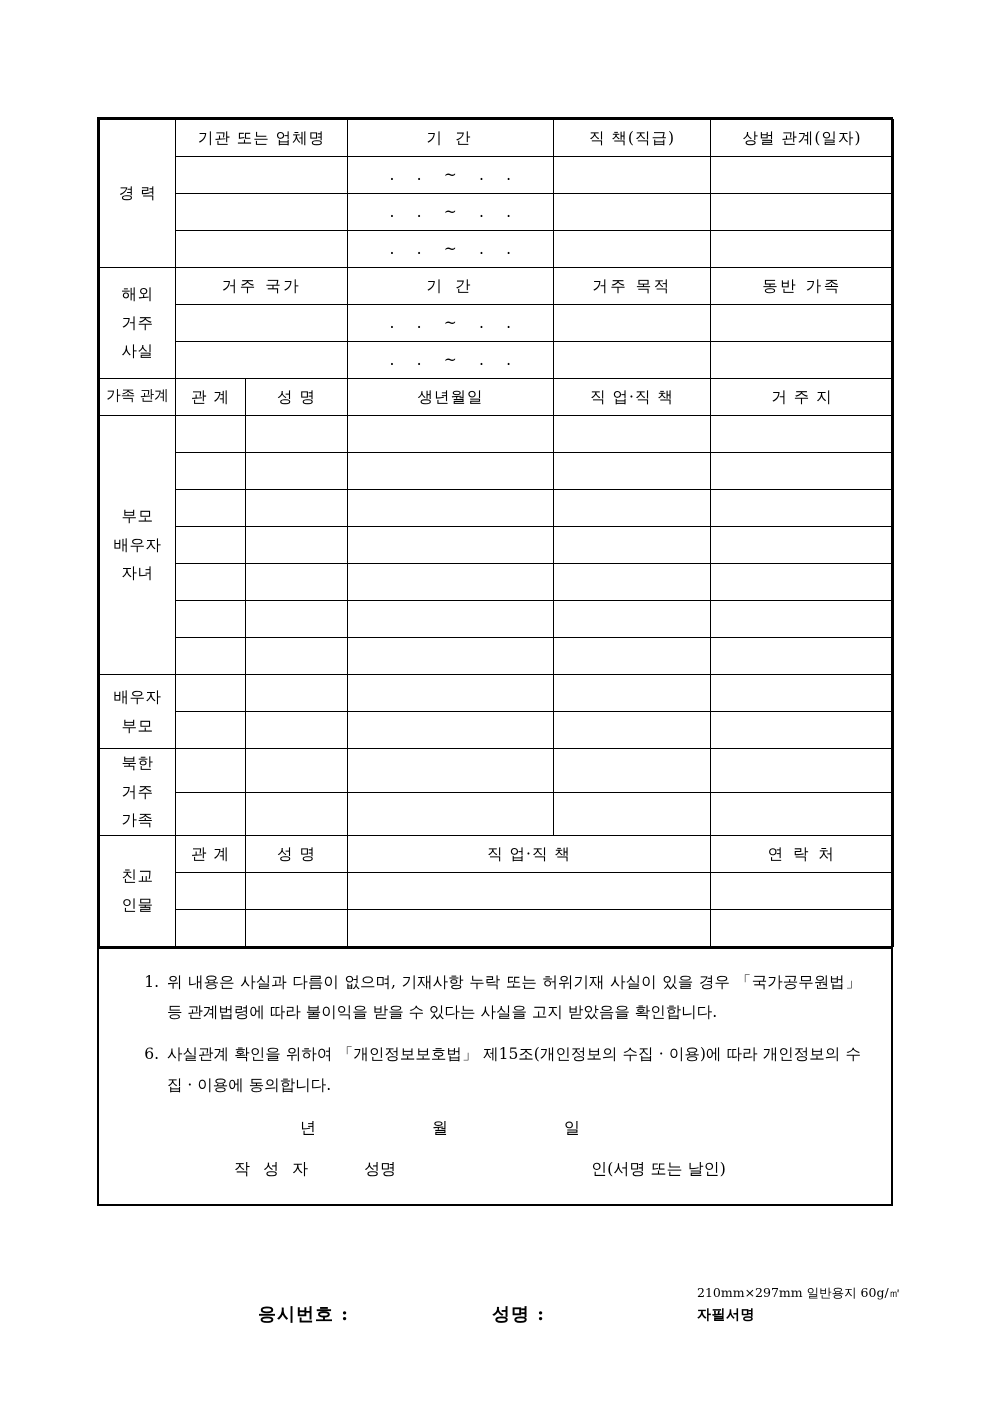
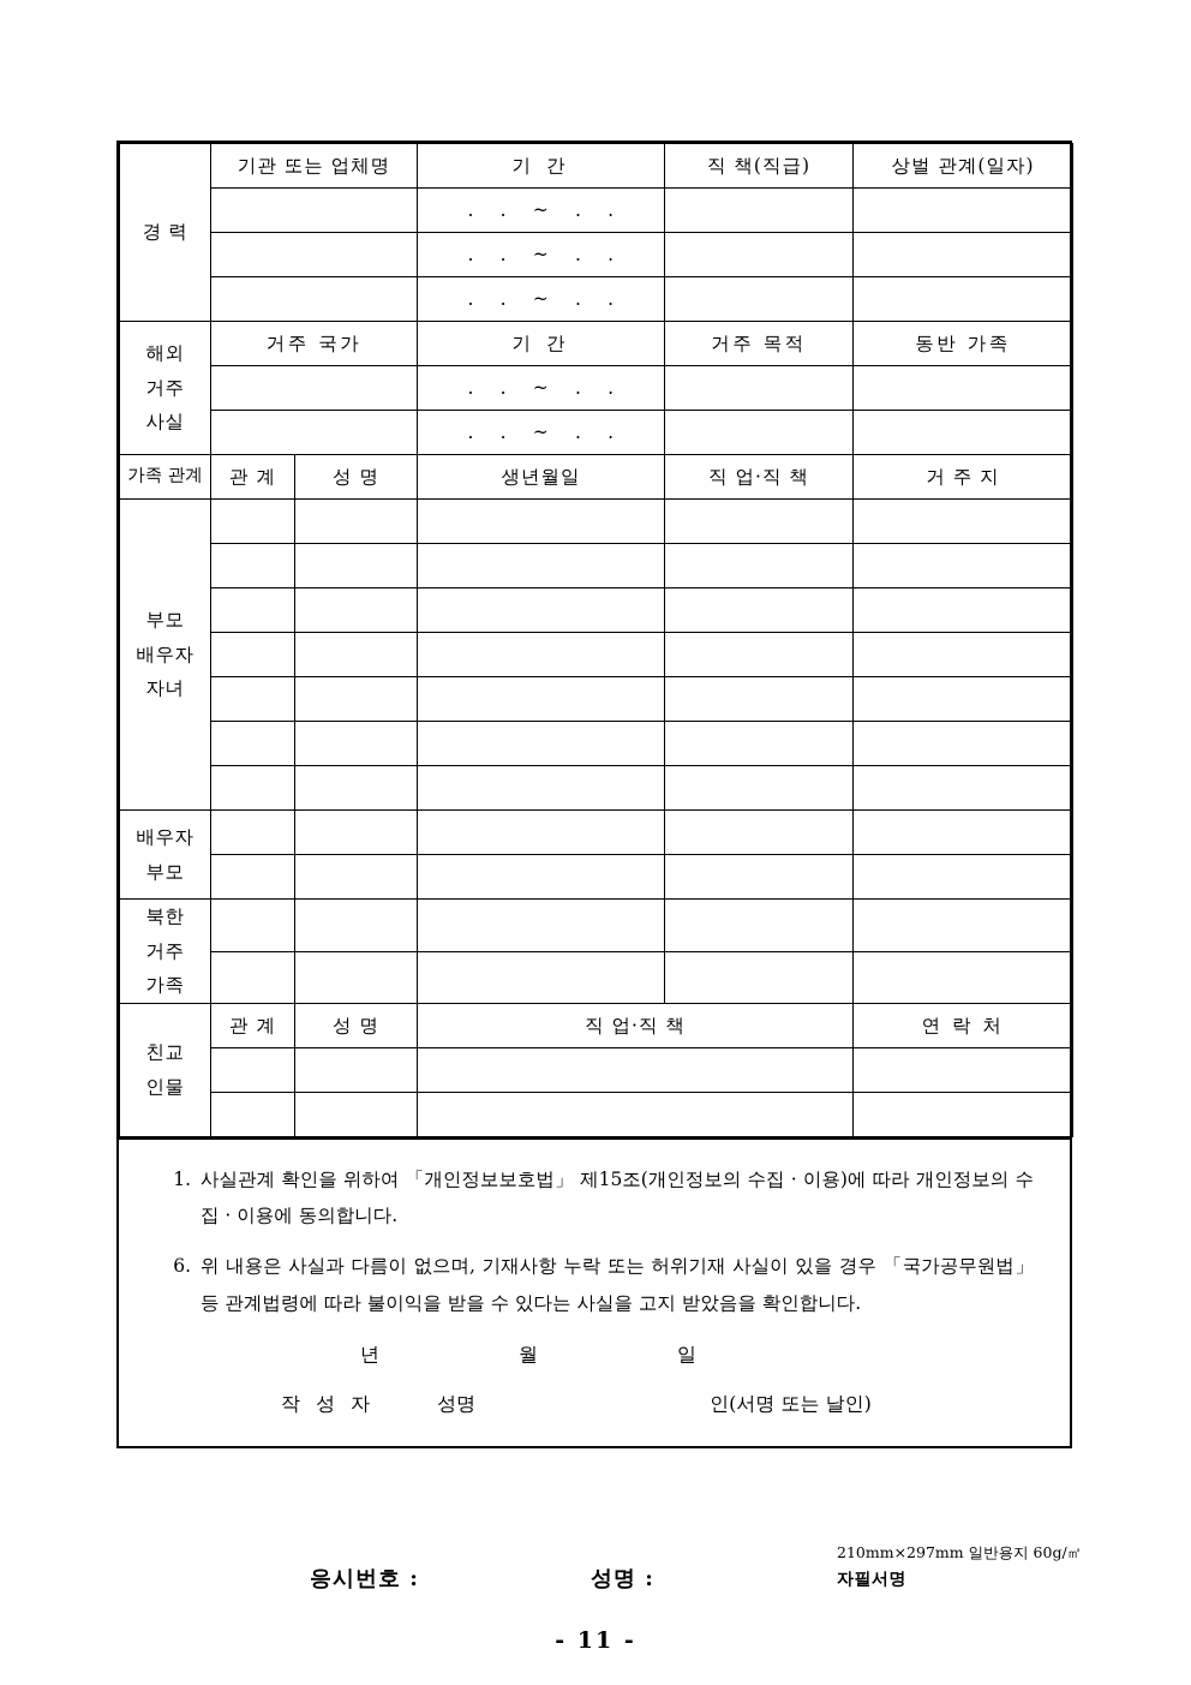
  경 력	기관 또는 업체명	기 간	직 책(직급)	상벌 관계(일자)
  	. . ~ . .
  	. . ~ . .
  	. . ~ . .
  해외 거주 사실	거주 국가	기 간	거주 목적	동반 가족
  	. . ~ . .
  	. . ~ . .
  가족 관계	관 계	성 명	생년월일	직 업·직 책	거 주 지
  부모 배우자 자녀
  배우자 부모
  북한 거주 가족
  친교 인물	관 계	성 명	직 업·직 책	연 락 처
  1.
- 위 내용은 사실과 다름이 없으며, 기재사항 누락 또는 허위기재 사실이 있을 경우 「국가공무원법」 등 관계법령에 따라 불이익을 받을 수 있다는 사실을 고지 받았음을 확인합니다.
+ 사실관계 확인을 위하여 「개인정보보호법」 제15조(개인정보의 수집 · 이용)에 따라 개인정보의 수집 · 이용에 동의합니다.
  6.
- 사실관계 확인을 위하여 「개인정보보호법」 제15조(개인정보의 수집 · 이용)에 따라 개인정보의 수집 · 이용에 동의합니다.
+ 위 내용은 사실과 다름이 없으며, 기재사항 누락 또는 허위기재 사실이 있을 경우 「국가공무원법」 등 관계법령에 따라 불이익을 받을 수 있다는 사실을 고지 받았음을 확인합니다.
  년
  월
  일
  작 성 자
  성명
  인(서명 또는 날인)
  응시번호 :
  성명 :
  210mm×297mm 일반용지 60g/㎡
  자필서명
+ - 11 -
